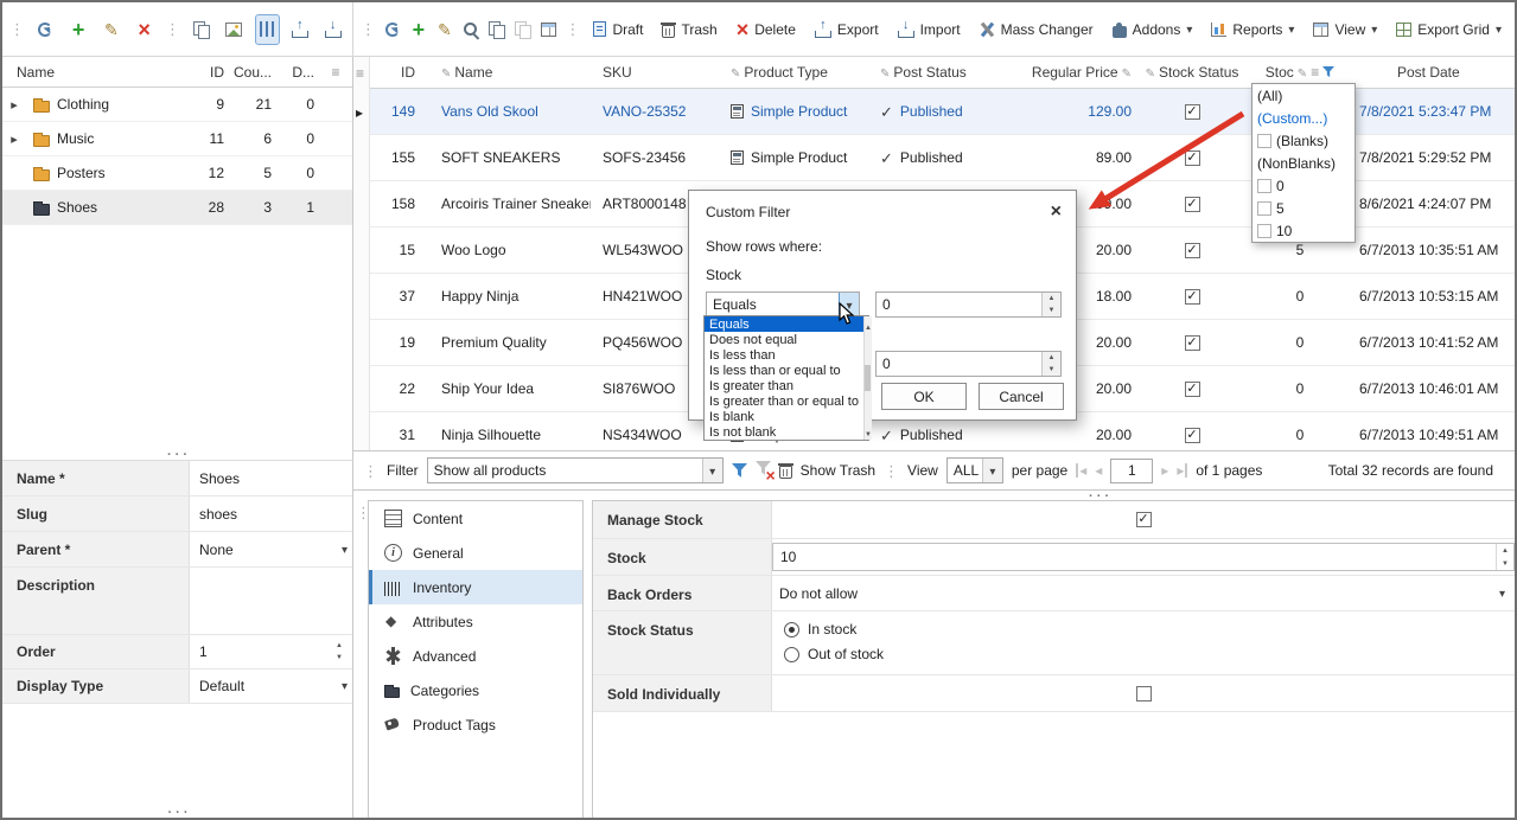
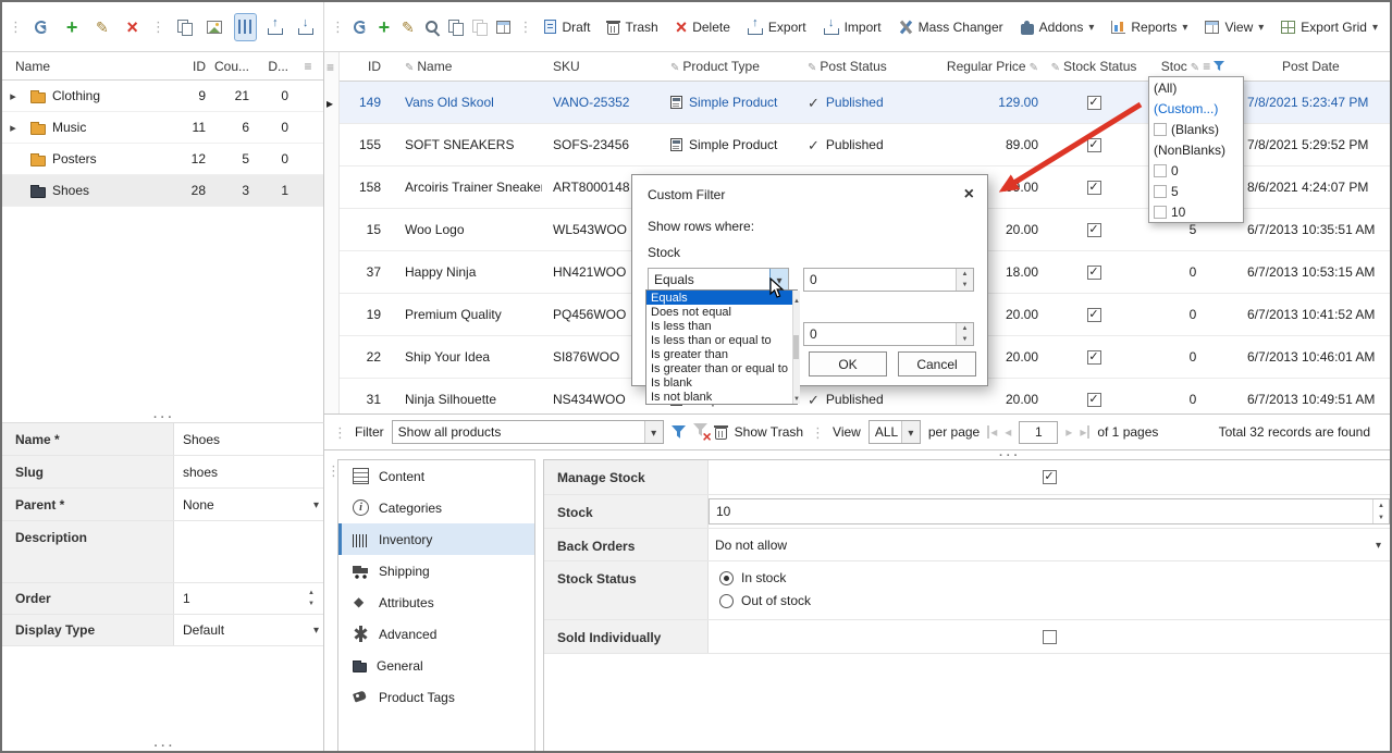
  Draft
  Trash
  Delete
  Export
  Import
  Mass Changer
  Addons
  Reports
  View
  Export Grid
  Name
  ID
  Cou...
  D...
  Clothing
  9
  21
  0
  Music
  11
  6
  0
  Posters
  12
  5
  0
  Shoes
  28
  3
  1
  Name *
  Shoes
  Slug
  shoes
  Parent *
  None
  Description
  Order
  1
  Display Type
  Default
  ID
  Name
  SKU
  Product Type
  Post Status
  Regular Price
  Stock Status
  Stoc
  Post Date
  149
  Vans Old Skool
  VANO-25352
  Simple Product
  Published
  129.00
  7/8/2021 5:23:47 PM
  155
  SOFT SNEAKERS
  SOFS-23456
  Simple Product
  Published
  89.00
  7/8/2021 5:29:52 PM
  158
  Arcoiris Trainer Sneake
  ART8000148
  9.00
  8/6/2021 4:24:07 PM
  15
  Woo Logo
  WL543WOO
  20.00
  5
  6/7/2013 10:35:51 AM
  37
  Happy Ninja
  HN421WOO
  18.00
  0
  6/7/2013 10:53:15 AM
  19
  Premium Quality
  PQ456WOO
  20.00
  0
  6/7/2013 10:41:52 AM
  22
  Ship Your Idea
  SI876WOO
  20.00
  0
  6/7/2013 10:46:01 AM
  31
  Ninja Silhouette
  NS434WOO
  Published
  20.00
  0
  6/7/2013 10:49:51 AM
  Filter
  Show all products
  Show Trash
  View
  ALL
  per page
  1
  of 1 pages
  Total 32 records are found
  Content
- General
+ Categories
  Inventory
+ Shipping
  Attributes
  Advanced
- Categories
+ General
  Product Tags
  Manage Stock
  Stock
  10
  Back Orders
  Do not allow
  Stock Status
  In stock
  Out of stock
  Sold Individually
  (All)
  (Custom...)
  (Blanks)
  (NonBlanks)
  0
  5
  10
  Custom Filter
  Show rows where:
  Stock
  Equals
  0
  0
  Equals
  Does not equal
  Is less than
  Is less than or equal to
  Is greater than
  Is greater than or equal to
  Is blank
  Is not blank
  OK
  Cancel
